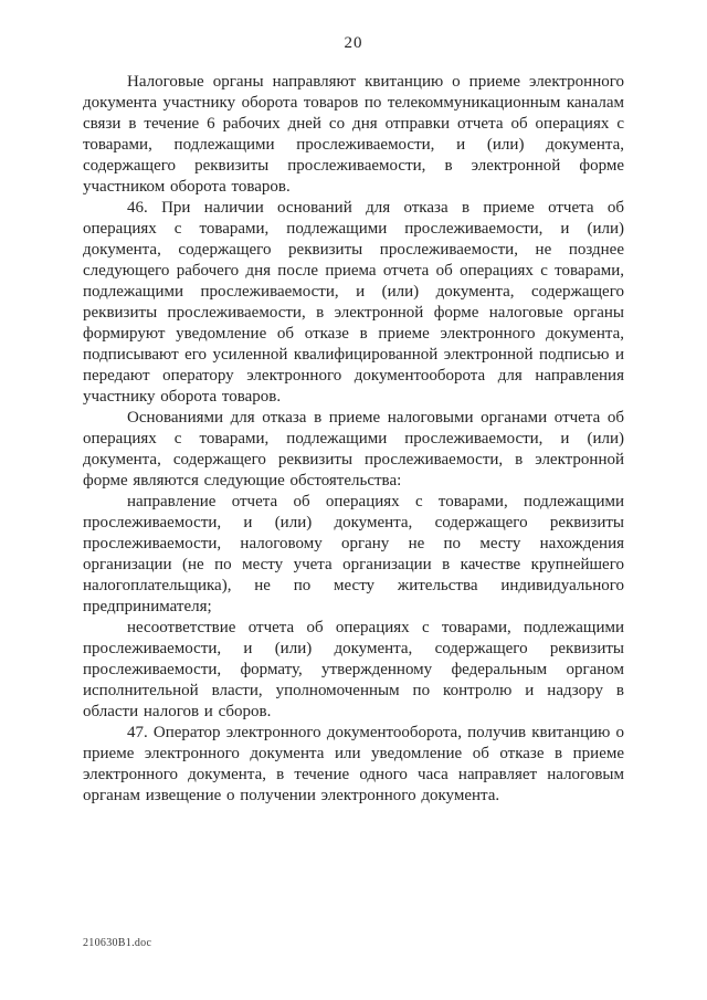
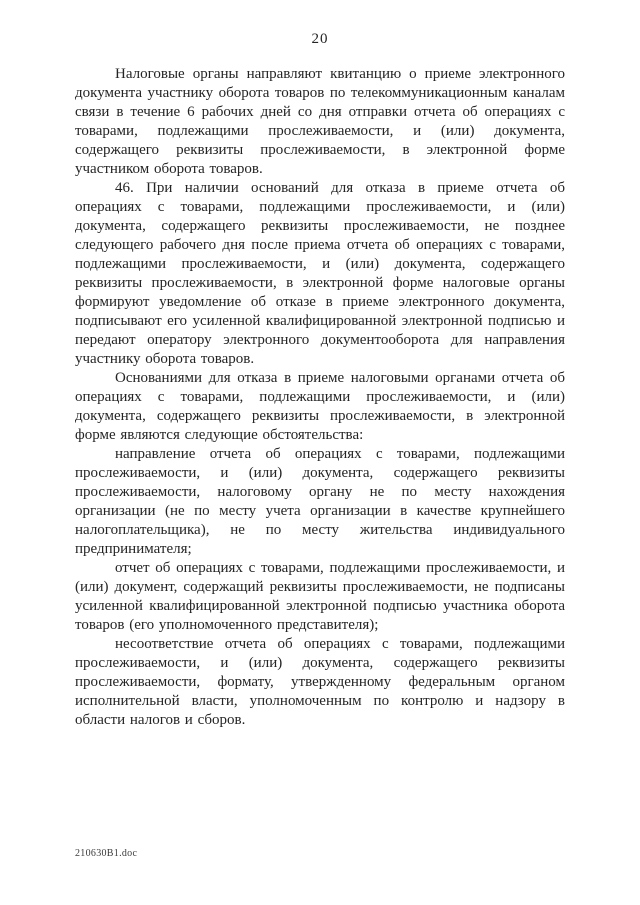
  20
  Налоговые органы направляют квитанцию о приеме электронного документа участнику оборота товаров по телекоммуникационным каналам связи в течение 6 рабочих дней со дня отправки отчета об операциях с товарами, подлежащими прослеживаемости, и (или) документа, содержащего реквизиты прослеживаемости, в электронной форме участником оборота товаров.
  46. При наличии оснований для отказа в приеме отчета об операциях с товарами, подлежащими прослеживаемости, и (или) документа, содержащего реквизиты прослеживаемости, не позднее следующего рабочего дня после приема отчета об операциях с товарами, подлежащими прослеживаемости, и (или) документа, содержащего реквизиты прослеживаемости, в электронной форме налоговые органы формируют уведомление об отказе в приеме электронного документа, подписывают его усиленной квалифицированной электронной подписью и передают оператору электронного документооборота для направления участнику оборота товаров.
  Основаниями для отказа в приеме налоговыми органами отчета об операциях с товарами, подлежащими прослеживаемости, и (или) документа, содержащего реквизиты прослеживаемости, в электронной форме являются следующие обстоятельства:
  направление отчета об операциях с товарами, подлежащими прослеживаемости, и (или) документа, содержащего реквизиты прослеживаемости, налоговому органу не по месту нахождения организации (не по месту учета организации в качестве крупнейшего налогоплательщика), не по месту жительства индивидуального предпринимателя;
+ отчет об операциях с товарами, подлежащими прослеживаемости, и (или) документ, содержащий реквизиты прослеживаемости, не подписаны усиленной квалифицированной электронной подписью участника оборота товаров (его уполномоченного представителя);
  несоответствие отчета об операциях с товарами, подлежащими прослеживаемости, и (или) документа, содержащего реквизиты прослеживаемости, формату, утвержденному федеральным органом исполнительной власти, уполномоченным по контролю и надзору в области налогов и сборов.
- 47. Оператор электронного документооборота, получив квитанцию о приеме электронного документа или уведомление об отказе в приеме электронного документа, в течение одного часа направляет налоговым органам извещение о получении электронного документа.
  210630B1.doc
